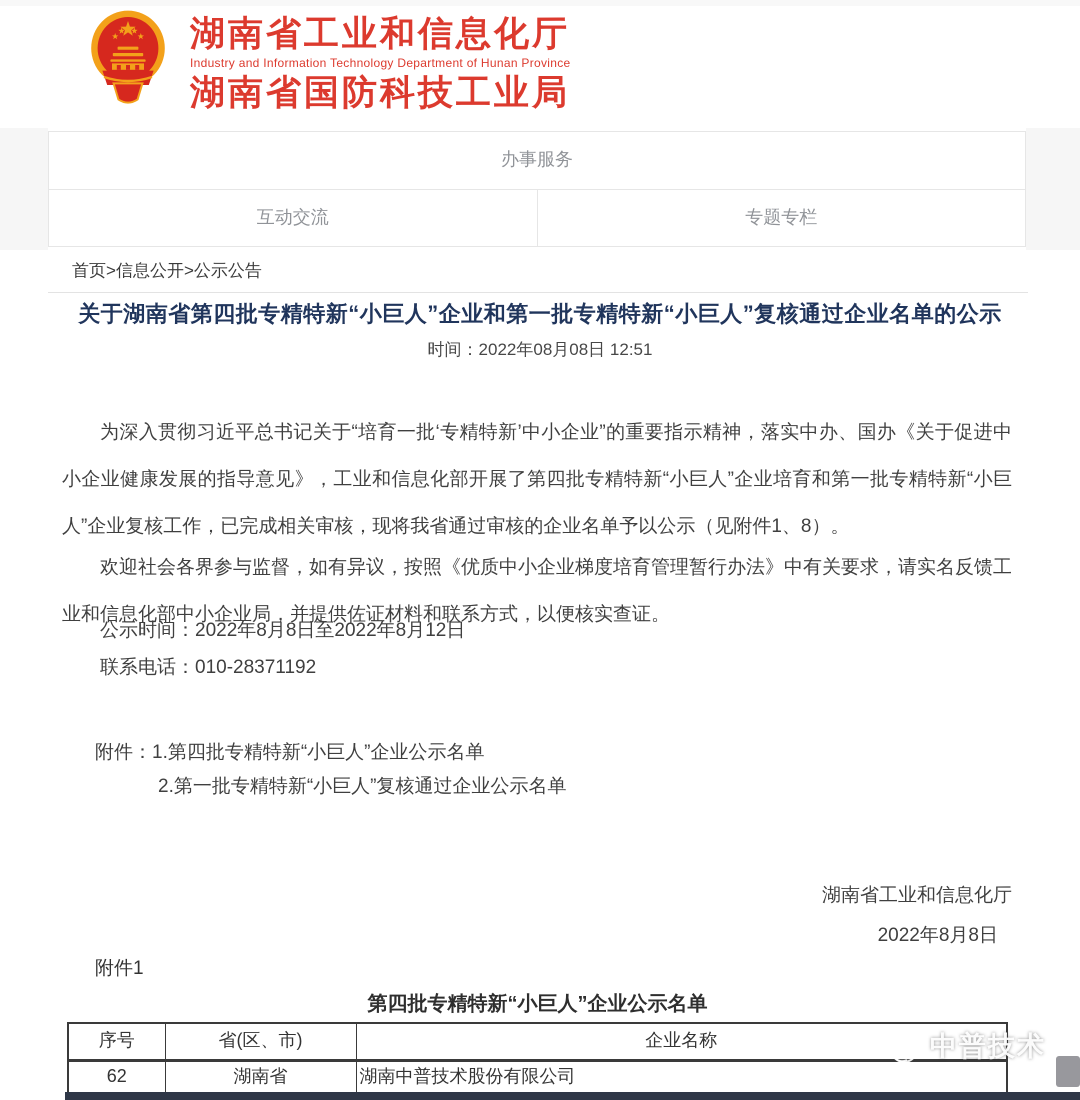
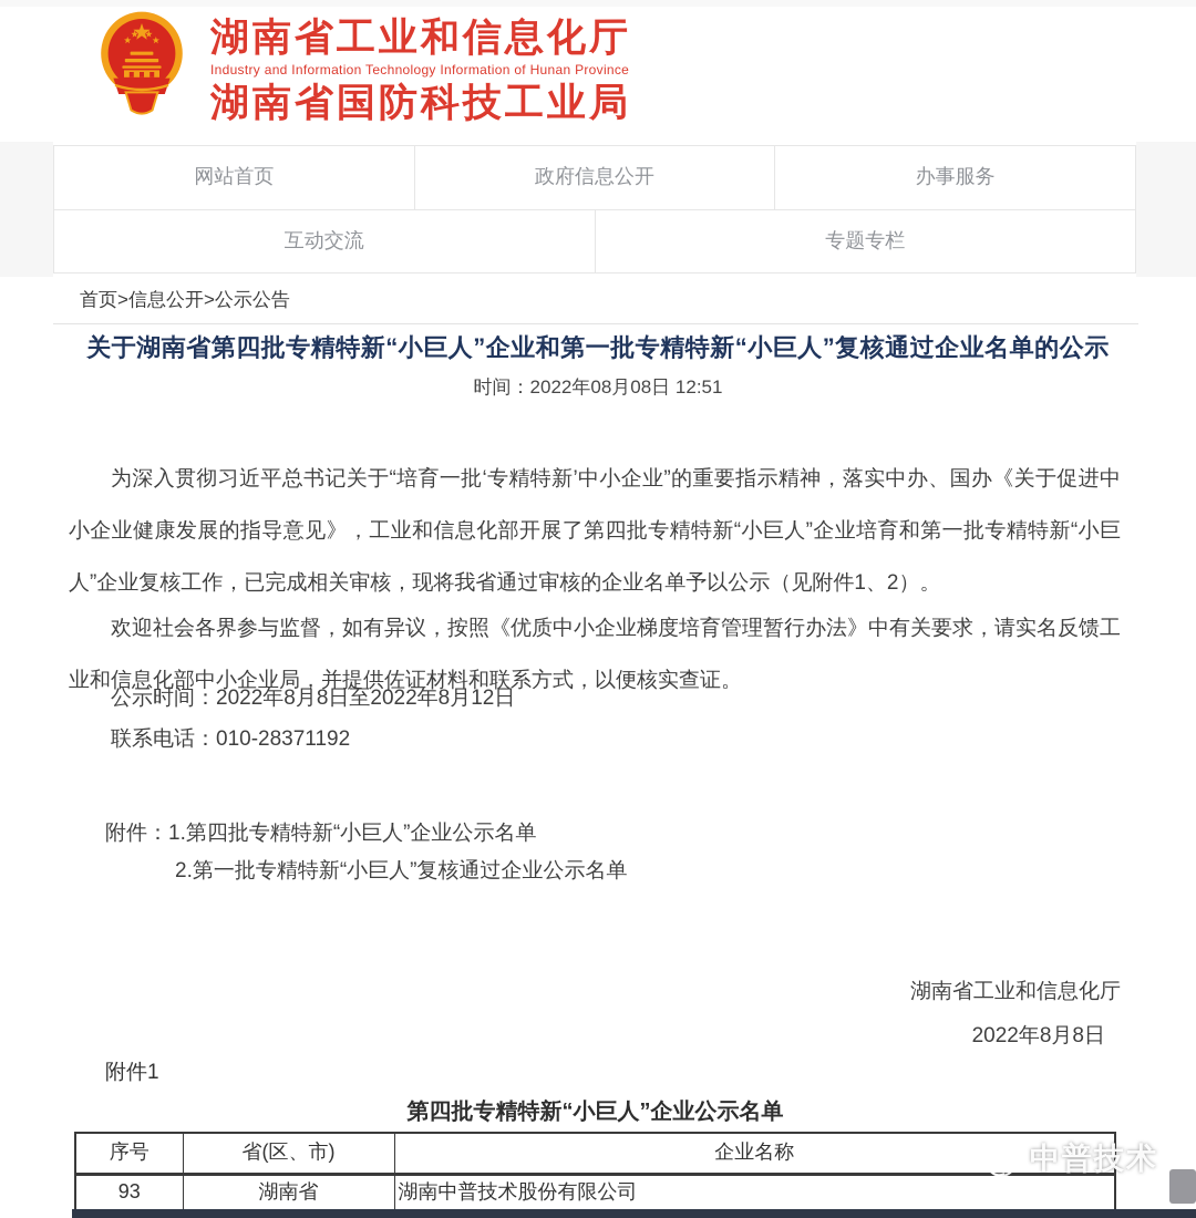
  湖南省工业和信息化厅
- Industry and Information Technology Department of Hunan Province
+ Industry and Information Technology Information of Hunan Province
  湖南省国防科技工业局
+ 网站首页
+ 政府信息公开
  办事服务
  互动交流
  专题专栏
  首页>信息公开>公示公告
  关于湖南省第四批专精特新“小巨人”企业和第一批专精特新“小巨人”复核通过企业名单的公示
  时间：2022年08月08日 12:51
- 为深入贯彻习近平总书记关于“培育一批‘专精特新’中小企业”的重要指示精神，落实中办、国办《关于促进中小企业健康发展的指导意见》，工业和信息化部开展了第四批专精特新“小巨人”企业培育和第一批专精特新“小巨人”企业复核工作，已完成相关审核，现将我省通过审核的企业名单予以公示（见附件1、8）。
+ 为深入贯彻习近平总书记关于“培育一批‘专精特新’中小企业”的重要指示精神，落实中办、国办《关于促进中小企业健康发展的指导意见》，工业和信息化部开展了第四批专精特新“小巨人”企业培育和第一批专精特新“小巨人”企业复核工作，已完成相关审核，现将我省通过审核的企业名单予以公示（见附件1、2）。
  欢迎社会各界参与监督，如有异议，按照《优质中小企业梯度培育管理暂行办法》中有关要求，请实名反馈工业和信息化部中小企业局，并提供佐证材料和联系方式，以便核实查证。
  公示时间：2022年8月8日至2022年8月12日
  联系电话：010-28371192
  附件：1.第四批专精特新“小巨人”企业公示名单
  2.第一批专精特新“小巨人”复核通过企业公示名单
  湖南省工业和信息化厅
  2022年8月8日
  附件1
  第四批专精特新“小巨人”企业公示名单
  序号	省(区、市)	企业名称
- 62	湖南省	湖南中普技术股份有限公司
+ 93	湖南省	湖南中普技术股份有限公司
  中普技术
